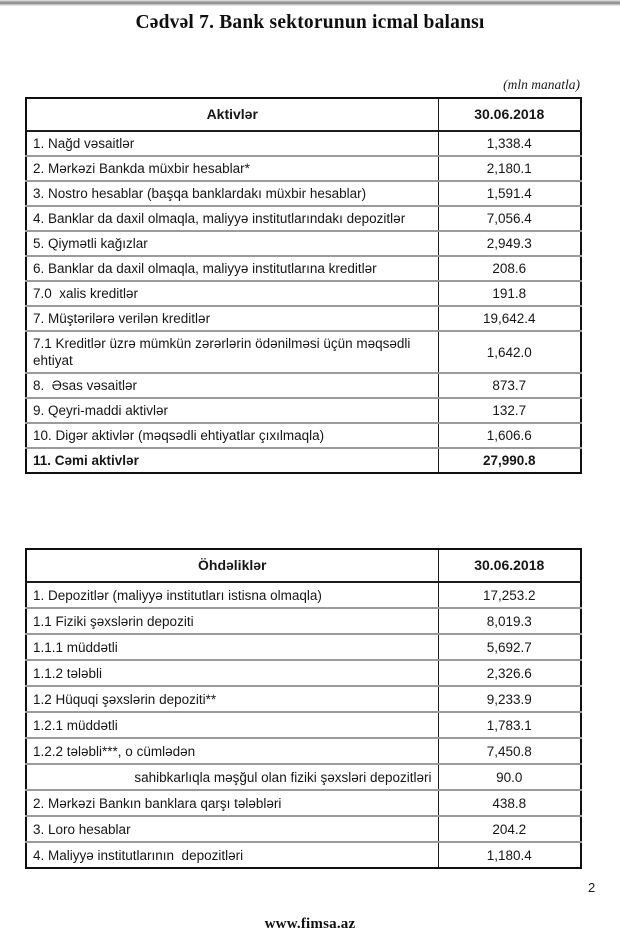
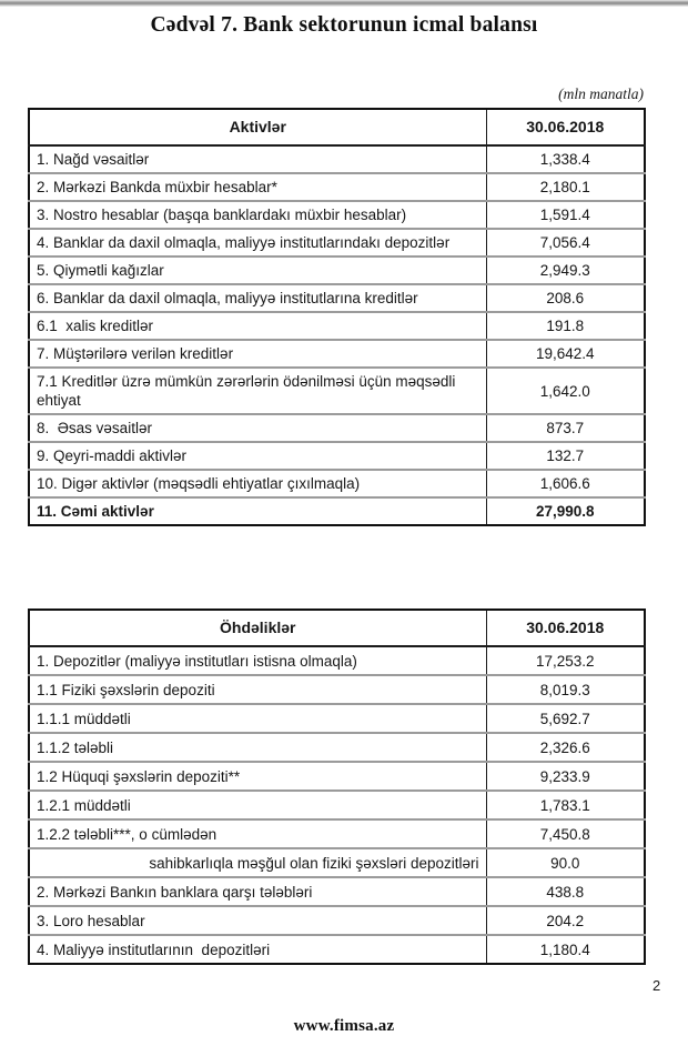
  Cədvəl 7. Bank sektorunun icmal balansı
  (mln manatla)
  Aktivlər	30.06.2018
  1. Nağd vəsaitlər	1,338.4
  2. Mərkəzi Bankda müxbir hesablar*	2,180.1
  3. Nostro hesablar (başqa banklardakı müxbir hesablar)	1,591.4
  4. Banklar da daxil olmaqla, maliyyə institutlarındakı depozitlər	7,056.4
  5. Qiymətli kağızlar	2,949.3
  6. Banklar da daxil olmaqla, maliyyə institutlarına kreditlər	208.6
- 7.0 xalis kreditlər	191.8
+ 6.1 xalis kreditlər	191.8
  7. Müştərilərə verilən kreditlər	19,642.4
  7.1 Kreditlər üzrə mümkün zərərlərin ödənilməsi üçün məqsədli ehtiyat	1,642.0
  8. Əsas vəsaitlər	873.7
  9. Qeyri-maddi aktivlər	132.7
  10. Digər aktivlər (məqsədli ehtiyatlar çıxılmaqla)	1,606.6
  11. Cəmi aktivlər	27,990.8
  Öhdəliklər	30.06.2018
  1. Depozitlər (maliyyə institutları istisna olmaqla)	17,253.2
  1.1 Fiziki şəxslərin depoziti	8,019.3
  1.1.1 müddətli	5,692.7
  1.1.2 tələbli	2,326.6
  1.2 Hüquqi şəxslərin depoziti**	9,233.9
  1.2.1 müddətli	1,783.1
  1.2.2 tələbli***, o cümlədən	7,450.8
  sahibkarlıqla məşğul olan fiziki şəxsləri depozitləri	90.0
  2. Mərkəzi Bankın banklara qarşı tələbləri	438.8
  3. Loro hesablar	204.2
  4. Maliyyə institutlarının depozitləri	1,180.4
  2
  www.fimsa.az
